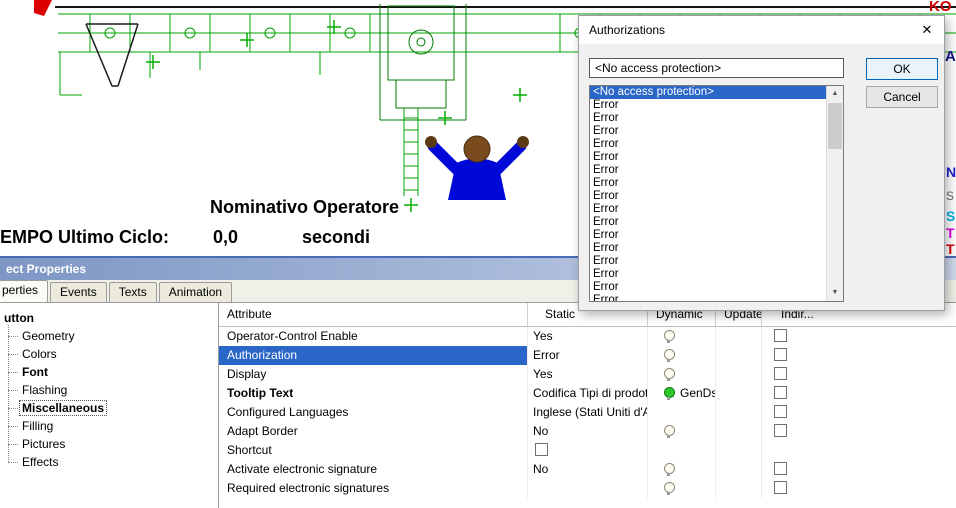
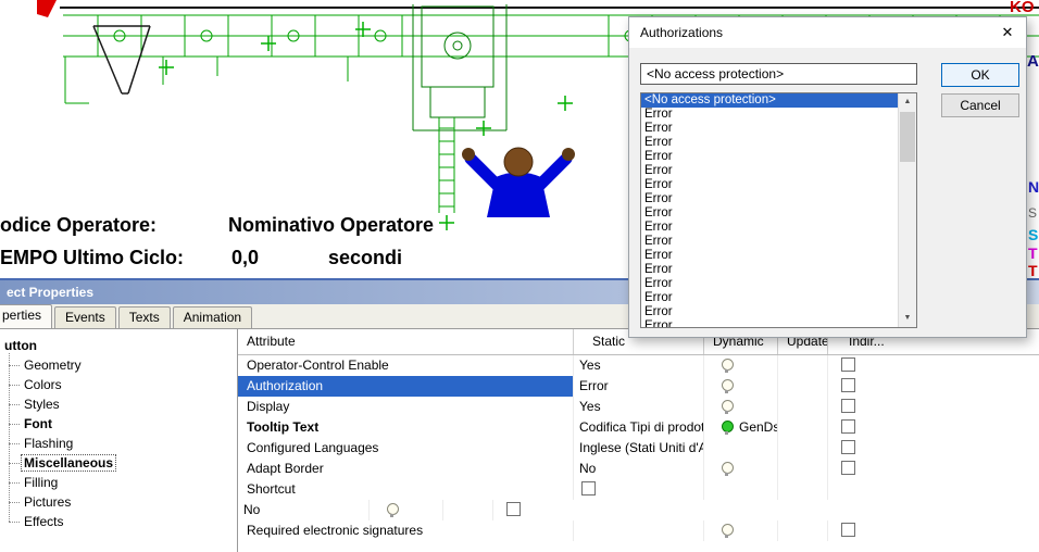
+ odice Operatore:
  Nominativo Operatore
  EMPO Ultimo Ciclo:
  0,0
  secondi
  KO
  A
  N
  S
  S
  T
  T
  ect Properties
  perties
  Events
  Texts
  Animation
  utton
  Geometry
  Colors
+ Styles
  Font
  Flashing
  Miscellaneous
  Filling
  Pictures
  Effects
  Attribute
  Static
  Dynamic
  Indir...
  Operator-Control Enable
  Yes
  Authorization
  Error
  Display
  Yes
  Tooltip Text
  Codifica Tipi di prodot
  Configured Languages
  Inglese (Stati Uniti d'A
  Adapt Border
  No
  Shortcut
- Activate electronic signature
  No
  Required electronic signatures
  Authorizations
  ✕
  <No access protection>
  OK
  Cancel
  <No access protection>
  Error
  Error
  Error
  Error
  Error
  Error
  Error
  Error
  Error
  Error
  Error
  Error
  Error
  Error
  Error
  Error
